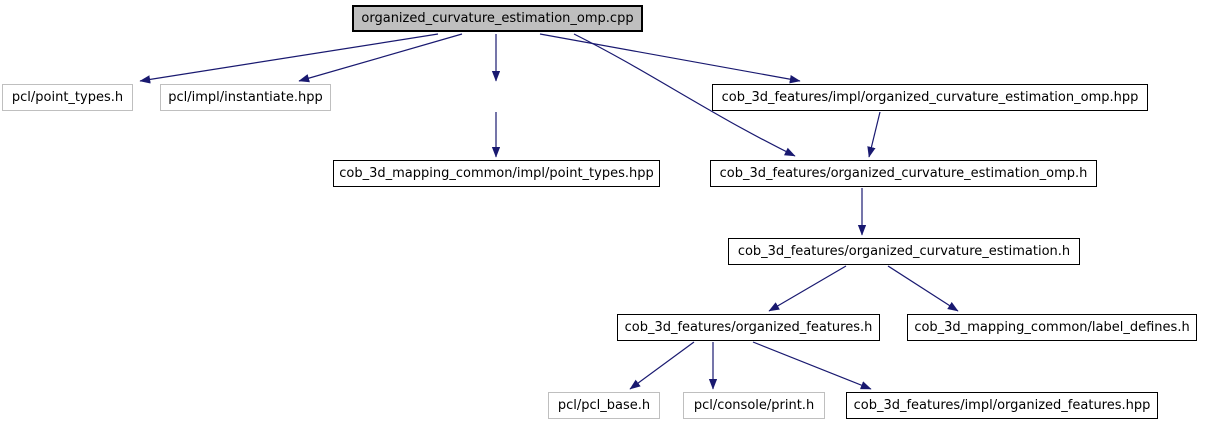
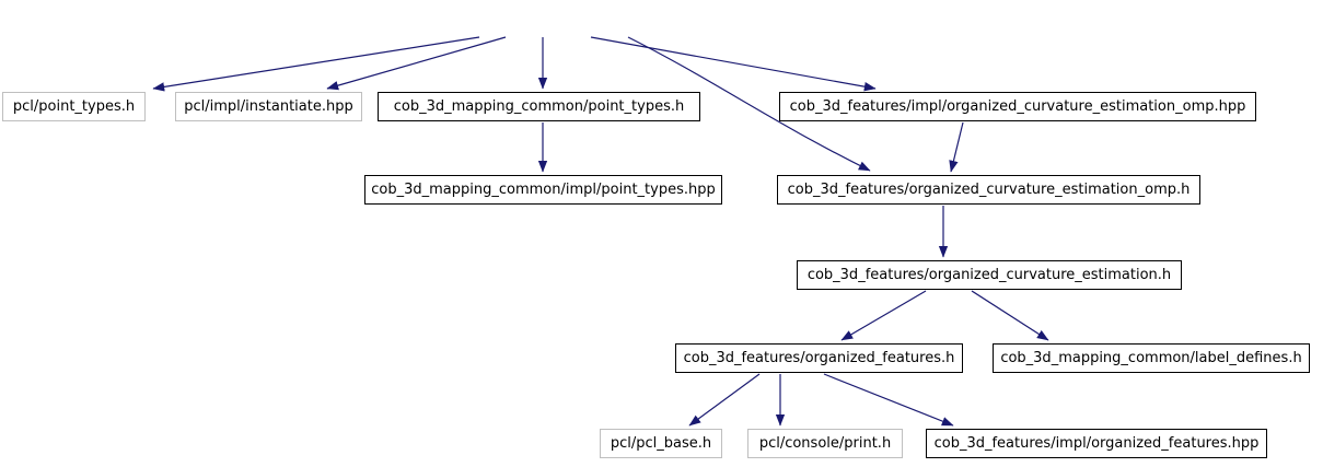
- organized_curvature_estimation_omp.cpp
  pcl/point_types.h
  pcl/impl/instantiate.hpp
+ cob_3d_mapping_common/point_types.h
  cob_3d_features/impl/organized_curvature_estimation_omp.hpp
  cob_3d_mapping_common/impl/point_types.hpp
  cob_3d_features/organized_curvature_estimation_omp.h
  cob_3d_features/organized_curvature_estimation.h
  cob_3d_features/organized_features.h
  cob_3d_mapping_common/label_defines.h
  pcl/pcl_base.h
  pcl/console/print.h
  cob_3d_features/impl/organized_features.hpp
